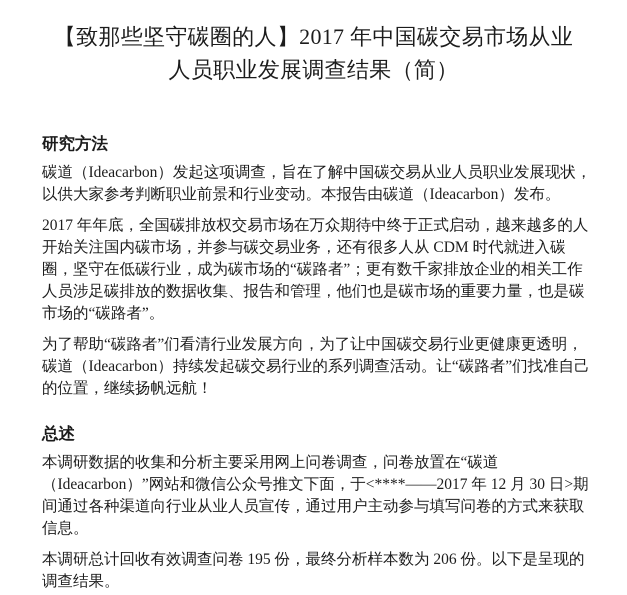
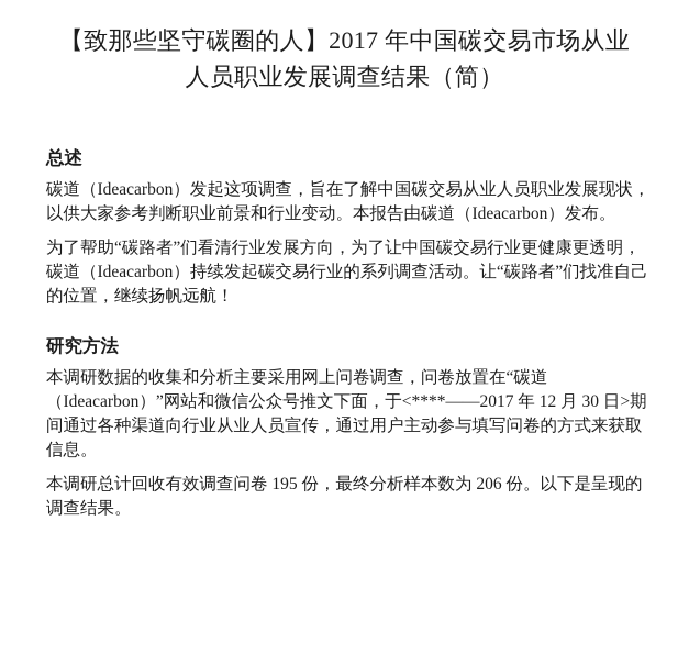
  【致那些坚守碳圈的人】2017 年中国碳交易市场从业人员职业发展调查结果（简）
- 研究方法
+ 总述
  碳道（Ideacarbon）发起这项调查，旨在了解中国碳交易从业人员职业发展现状，以供大家参考判断职业前景和行业变动。本报告由碳道（Ideacarbon）发布。
- 2017 年年底，全国碳排放权交易市场在万众期待中终于正式启动，越来越多的人开始关注国内碳市场，并参与碳交易业务，还有很多人从 CDM 时代就进入碳圈，坚守在低碳行业，成为碳市场的“碳路者”；更有数千家排放企业的相关工作人员涉足碳排放的数据收集、报告和管理，他们也是碳市场的重要力量，也是碳市场的“碳路者”。
  为了帮助“碳路者”们看清行业发展方向，为了让中国碳交易行业更健康更透明，碳道（Ideacarbon）持续发起碳交易行业的系列调查活动。让“碳路者”们找准自己的位置，继续扬帆远航！
- 总述
+ 研究方法
  本调研数据的收集和分析主要采用网上问卷调查，问卷放置在“碳道（Ideacarbon）”网站和微信公众号推文下面，于<****——2017 年 12 月 30 日>期间通过各种渠道向行业从业人员宣传，通过用户主动参与填写问卷的方式来获取信息。
  本调研总计回收有效调查问卷 195 份，最终分析样本数为 206 份。以下是呈现的调查结果。
